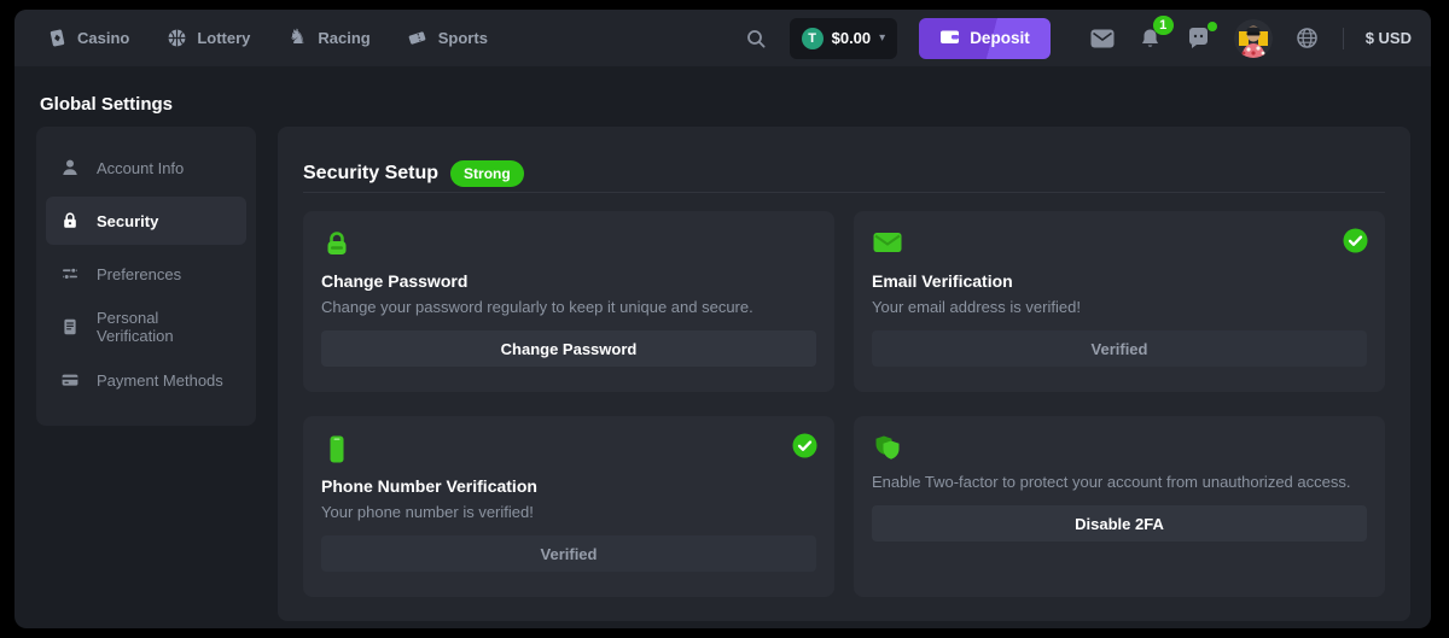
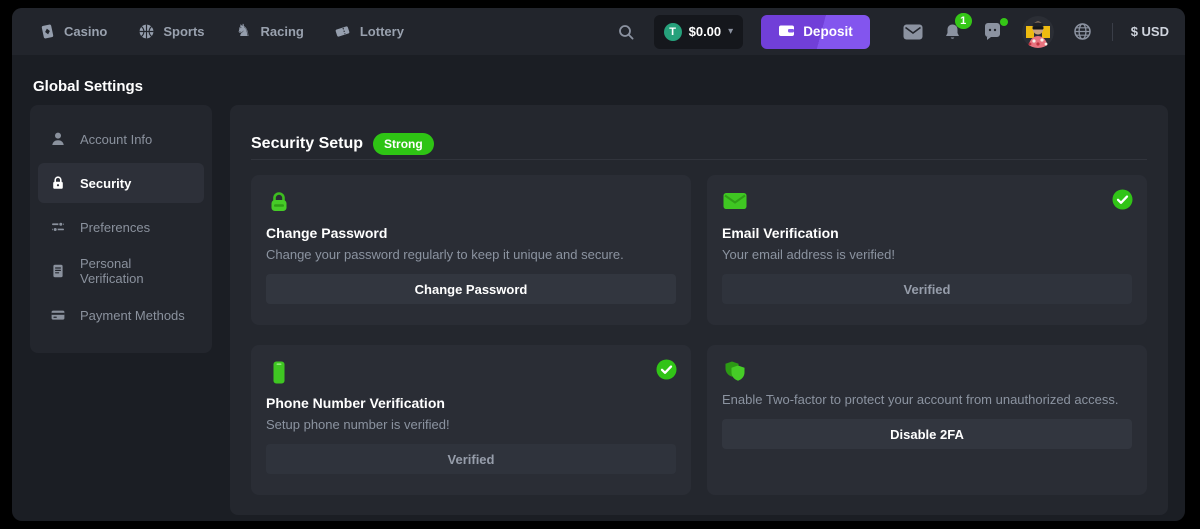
  Casino
- Lottery
+ Sports
  ♞
  Racing
- Sports
+ Lottery
  T
  $0.00
  ▾
  Deposit
  1
  $ USD
  Global Settings
  Account Info
  Security
  Preferences
  Personal Verification
  Payment Methods
  Security Setup
  Strong
  Change Password
  Change your password regularly to keep it unique and secure.
  Change Password
  Email Verification
  Your email address is verified!
  Verified
  Phone Number Verification
- Your phone number is verified!
+ Setup phone number is verified!
  Verified
  Enable Two-factor to protect your account from unauthorized access.
  Disable 2FA
